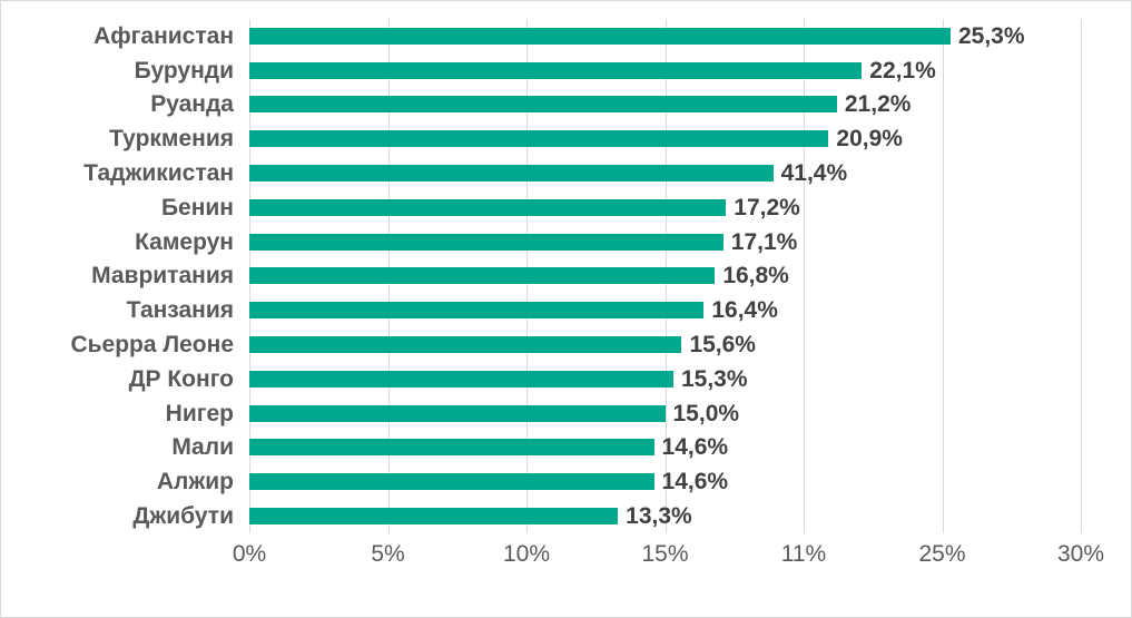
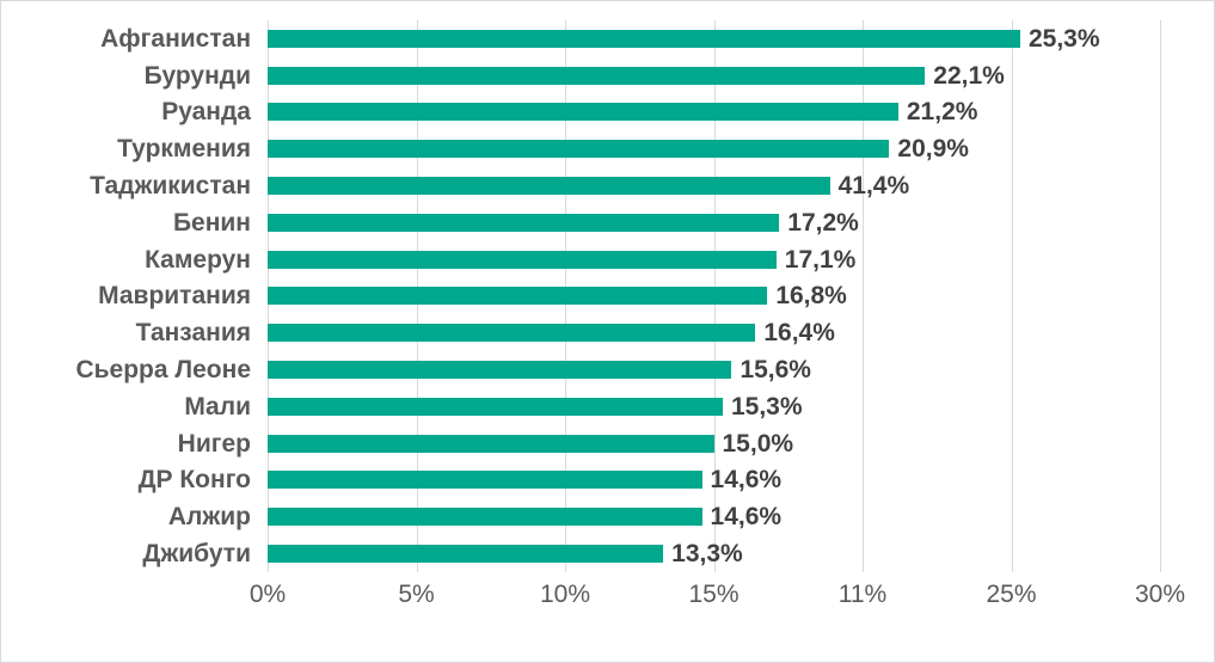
  Афганистан
  25,3%
  Бурунди
  22,1%
  Руанда
  21,2%
  Туркмения
  20,9%
  Таджикистан
  41,4%
  Бенин
  17,2%
  Камерун
  17,1%
  Мавритания
  16,8%
  Танзания
  16,4%
  Сьерра Леоне
  15,6%
- ДР Конго
+ Мали
  15,3%
  Нигер
  15,0%
- Мали
+ ДР Конго
  14,6%
  Алжир
  14,6%
  Джибути
  13,3%
  0%
  5%
  10%
  15%
  11%
  25%
  30%
